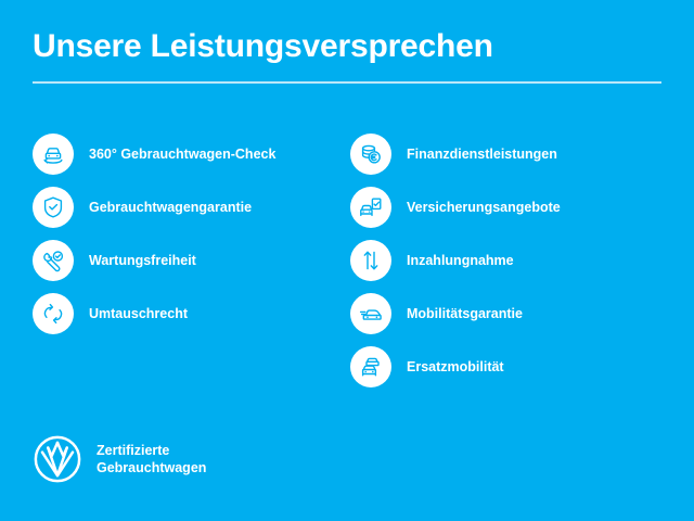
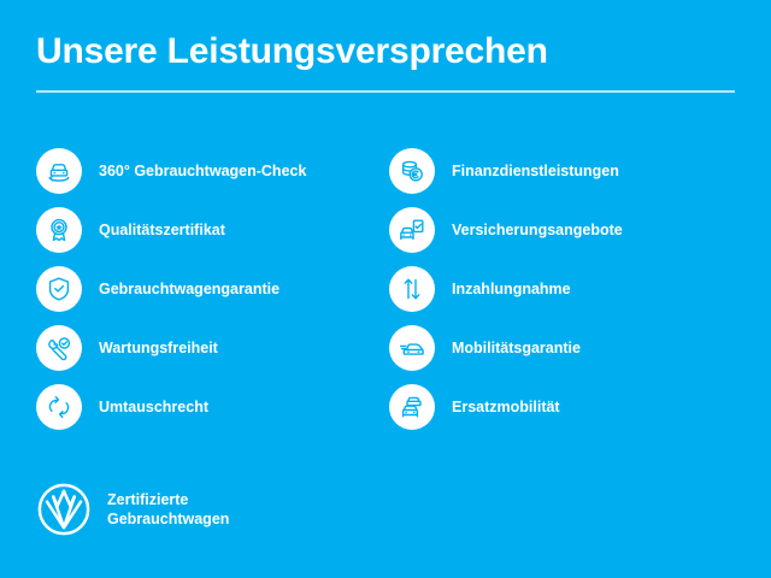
  Unsere Leistungsversprechen
  360° Gebrauchtwagen-Check
+ Qualitätszertifikat
  Gebrauchtwagengarantie
  Wartungsfreiheit
  Umtauschrecht
  Finanzdienstleistungen
  Versicherungsangebote
  Inzahlungnahme
  Mobilitätsgarantie
  Ersatzmobilität
  Zertifizierte
  Gebrauchtwagen
